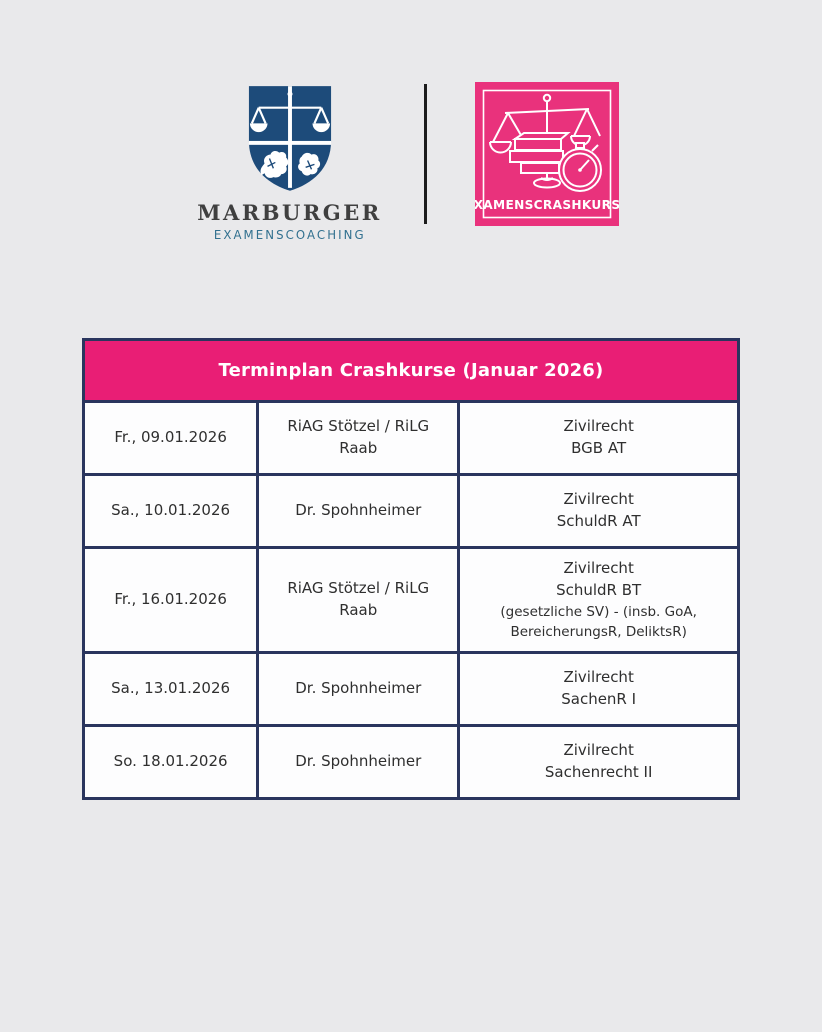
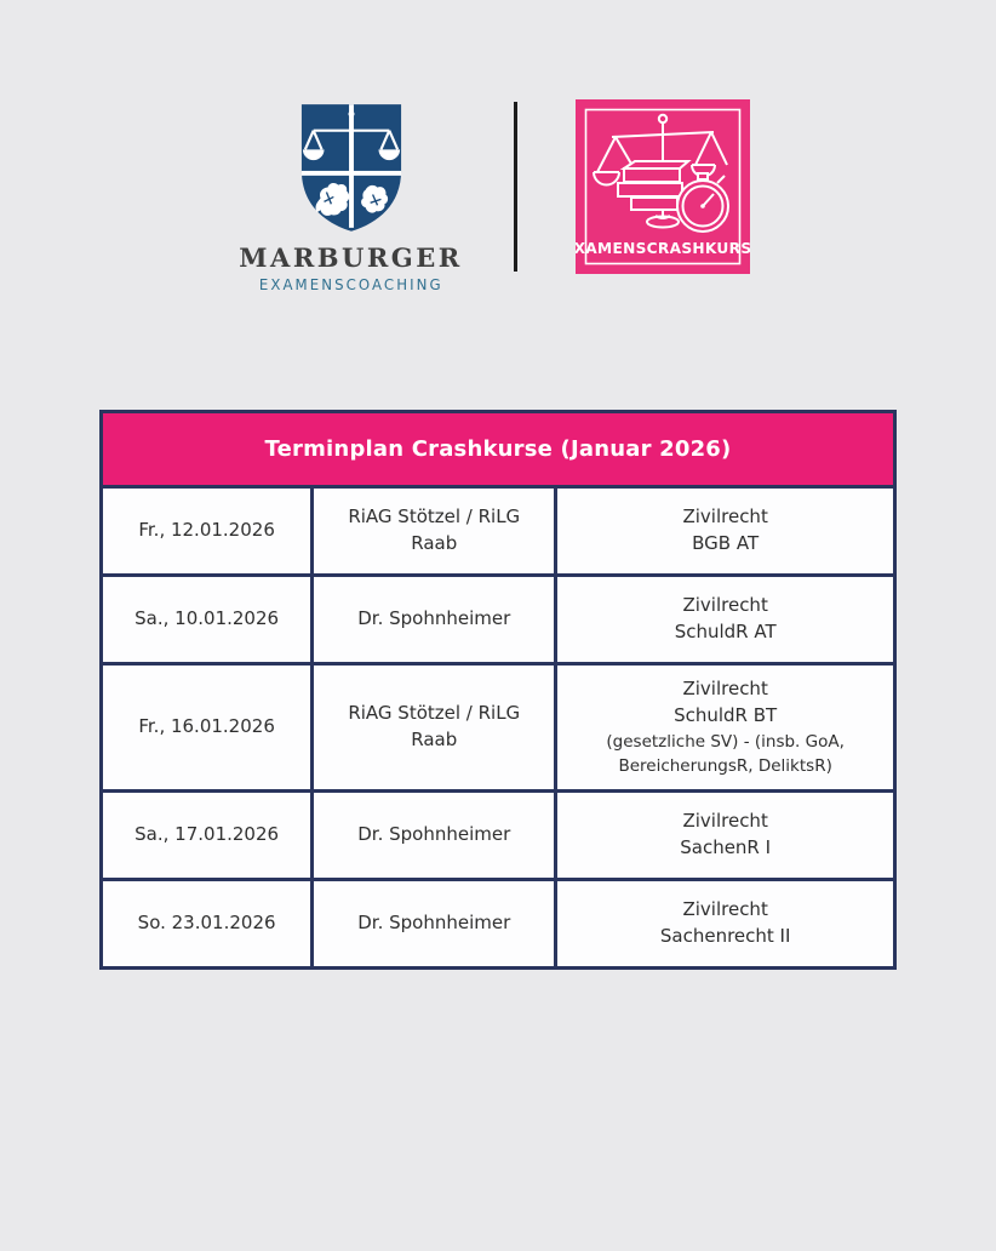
  MARBURGER
  EXAMENSCOACHING
  XAMENSCRASHKURS
  Terminplan Crashkurse (Januar 2026)
- Fr., 09.01.2026	RiAG Stötzel / RiLGRaab	ZivilrechtBGB AT
+ Fr., 12.01.2026	RiAG Stötzel / RiLGRaab	ZivilrechtBGB AT
  Sa., 10.01.2026	Dr. Spohnheimer	ZivilrechtSchuldR AT
  Fr., 16.01.2026	RiAG Stötzel / RiLGRaab	ZivilrechtSchuldR BT(gesetzliche SV) - (insb. GoA,BereicherungsR, DeliktsR)
- Sa., 13.01.2026	Dr. Spohnheimer	ZivilrechtSachenR I
+ Sa., 17.01.2026	Dr. Spohnheimer	ZivilrechtSachenR I
- So. 18.01.2026	Dr. Spohnheimer	ZivilrechtSachenrecht II
+ So. 23.01.2026	Dr. Spohnheimer	ZivilrechtSachenrecht II
